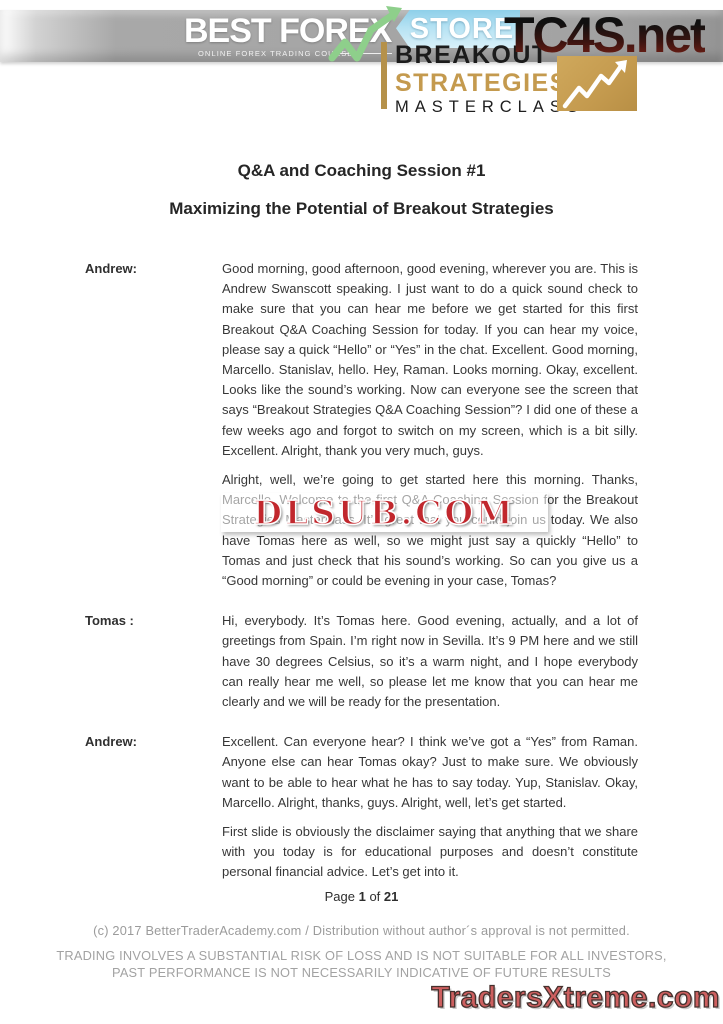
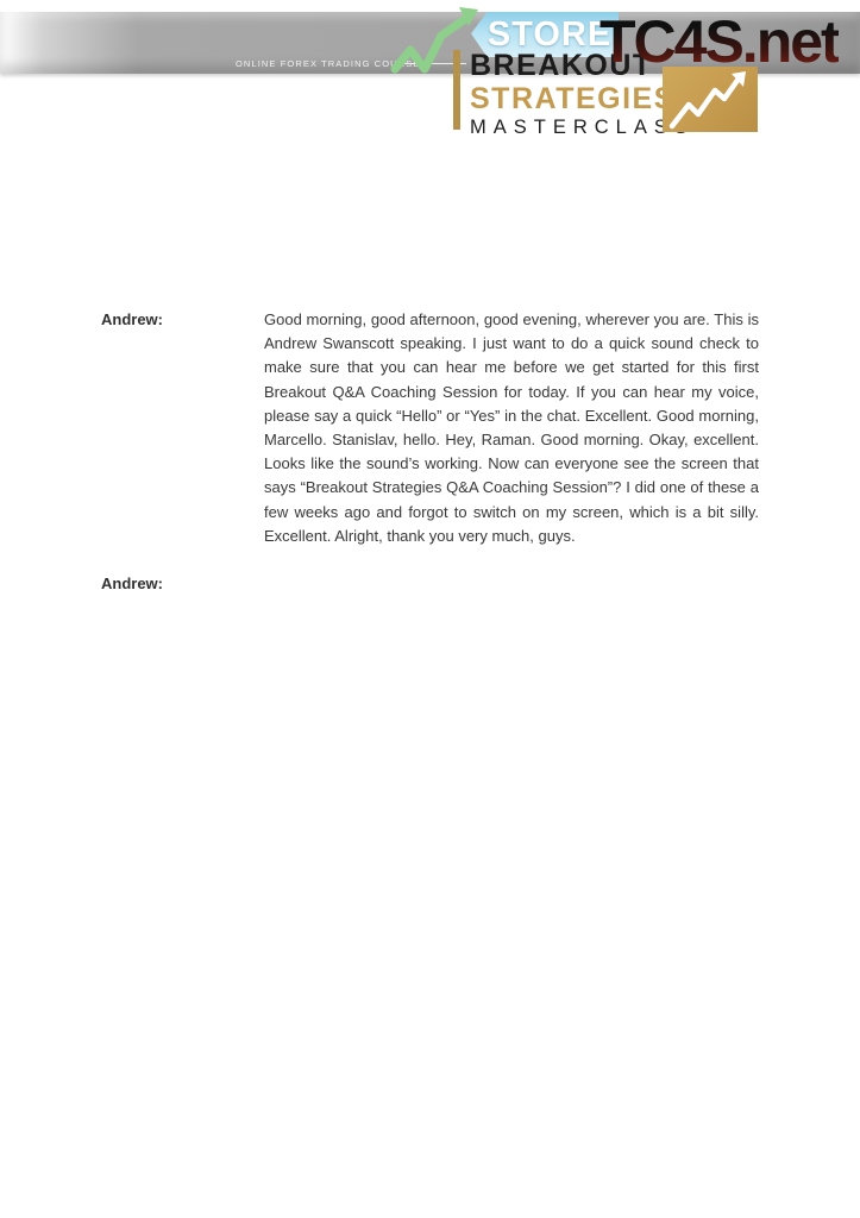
- BEST FOREX
  ONLINE FOREX TRADING CO
  STOR
  TC4S.net
  BREAKO
  STRATEGIE
  MASTERCLA
- Q&A and Coaching Session #1
- Maximizing the Potential of Breakout Strategies
  Andrew:
- Good morning, good afternoon, good evening, wherever you are. This is Andrew Swanscott speaking. I just want to do a quick sound check to make sure that you can hear me before we get started for this first Breakout Q&A Coaching Session for today. If you can hear my voice, please say a quick “Hello” or “Yes” in the chat. Excellent. Good morning, Marcello. Stanislav, hello. Hey, Raman. Looks morning. Okay, excellent. Looks like the sound’s working. Now can everyone see the screen that says “Breakout Strategies Q&A Coaching Session”? I did one of these a few weeks ago and forgot to switch on my screen, which is a bit silly. Excellent. Alright, thank you very much, guys.
+ Good morning, good afternoon, good evening, wherever you are. This is Andrew Swanscott speaking. I just want to do a quick sound check to make sure that you can hear me before we get started for this first Breakout Q&A Coaching Session for today. If you can hear my voice, please say a quick “Hello” or “Yes” in the chat. Excellent. Good morning, Marcello. Stanislav, hello. Hey, Raman. Good morning. Okay, excellent. Looks like the sound’s working. Now can everyone see the screen that says “Breakout Strategies Q&A Coaching Session”? I did one of these a few weeks ago and forgot to switch on my screen, which is a bit silly. Excellent. Alright, thank you very much, guys.
- Alright, well, we’re going to get started here this morning. Thanks, Marcello. Welcome to the first Q&A Coaching Session for the Breakout Strategies Masterclass. It’s great that you could join us today. We also have Tomas here as well, so we might just say a quickly “Hello” to Tomas and just check that his sound’s working. So can you give us a “Good morning” or could be evening in your case, Tomas?
- Tomas :
- Hi, everybody. It’s Tomas here. Good evening, actually, and a lot of greetings from Spain. I’m right now in Sevilla. It’s 9 PM here and we still have 30 degrees Celsius, so it’s a warm night, and I hope everybody can really hear me well, so please let me know that you can hear me clearly and we will be ready for the presentation.
  Andrew:
- Excellent. Can everyone hear? I think we’ve got a “Yes” from Raman. Anyone else can hear Tomas okay? Just to make sure. We obviously want to be able to hear what he has to say today. Yup, Stanislav. Okay, Marcello. Alright, thanks, guys. Alright, well, let’s get started.
- First slide is obviously the disclaimer saying that anything that we share with you today is for educational purposes and doesn’t constitute personal financial advice. Let’s get into it.
- DLSUB.COM
- Page 1 of 21
- (c) 2017 BetterTraderAcademy.com / Distribution without author´s approval is not permitted.
- TRADING INVOLVES A SUBSTANTIAL RISK OF LOSS AND IS NOT SUITABLE FOR ALL INVESTORS,
- PAST PERFORMANCE IS NOT NECESSARILY INDICATIVE OF FUTURE RESULTS
- TradersXtreme.com
